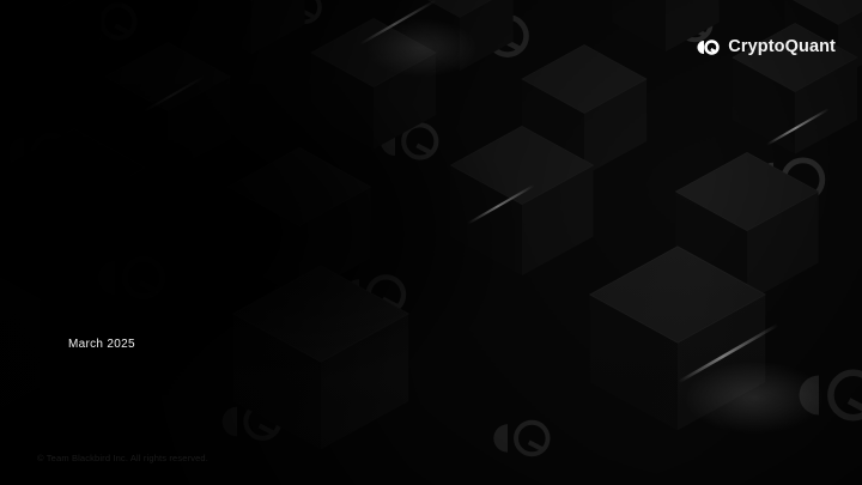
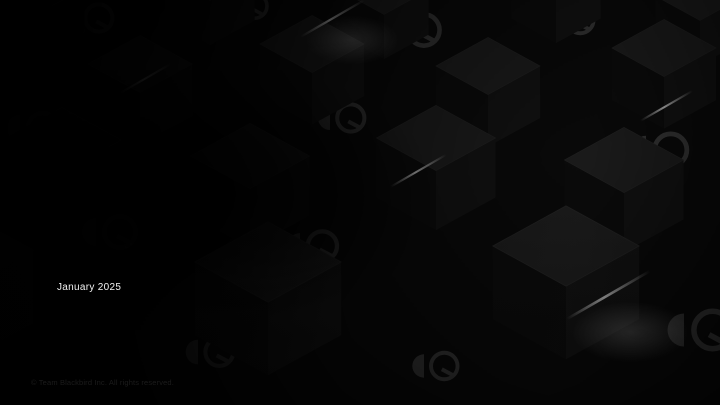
- CryptoQuant
- March 2025
+ January 2025
